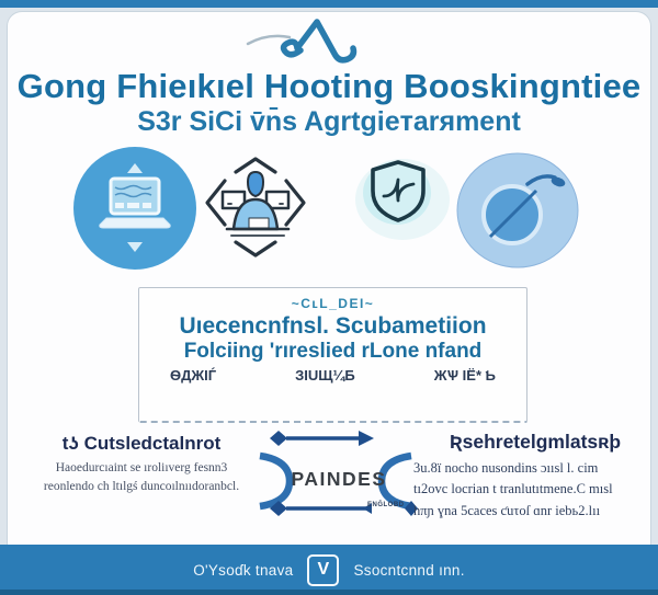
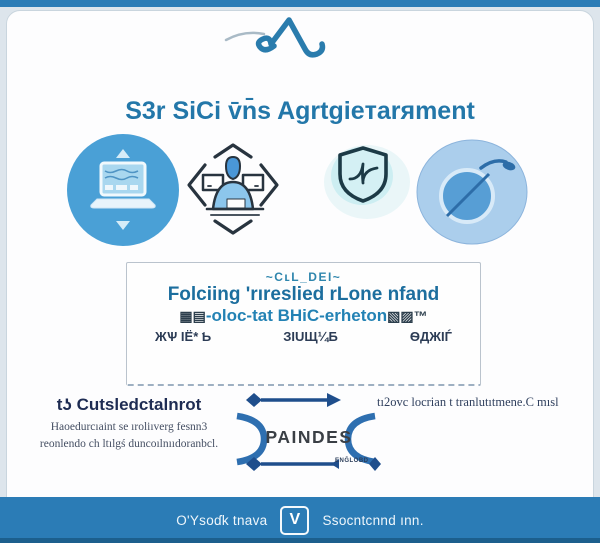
- Gong Fhieıkıel Hooting Booskingntiee
  S3r SiCi v̄n̄s Agrtgieтarяment
  ~CʟL_DEI~
- Uıecencnfnsl. Scubametiion
  Folciing 'rıreslied rLone nfand
+ ▦▤-oloc-tat BHiC-erheton▧▨™
- ѲДЖІЃ
+ ЖѰ ІЁ* Ƅ
  ЗIUЩ¼Б
- ЖѰ ІЁ* Ƅ
+ ѲДЖІЃ
  tʖ Cutsledctalnrot
  Haoedurcıaint se ıroliıverg fesnn3
  reonlendo ch ltılgś duncoılnııdoranbcl.
  PAINDES
- Ʀsehretelgmlatsʀþ
- 3u.8ï nocho nusondins ɔıısl l. cim
  tı2ovc locrian t tranlutıtmene.C mısl
- hπɲ ɣna 5caces ƈuτoſ ɑnr iebь2.lıı
  O'Ysoɗk tnava
  V
  Ssocntcnnd ınn.
